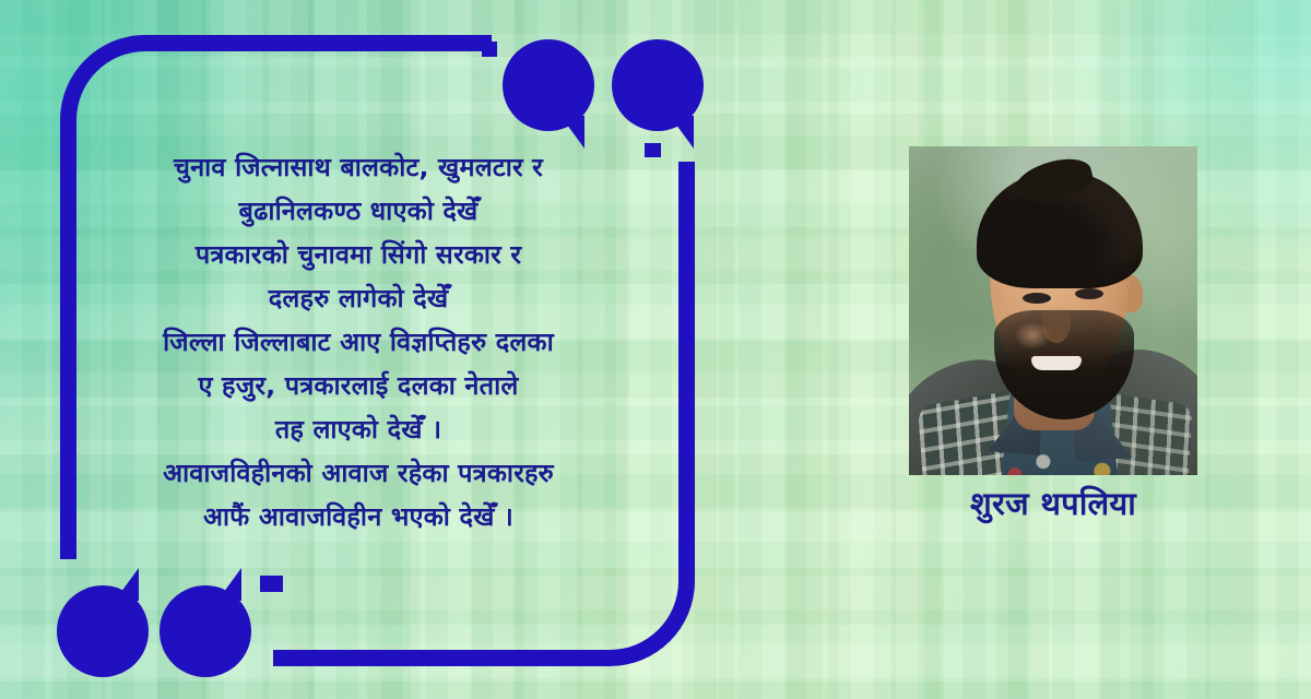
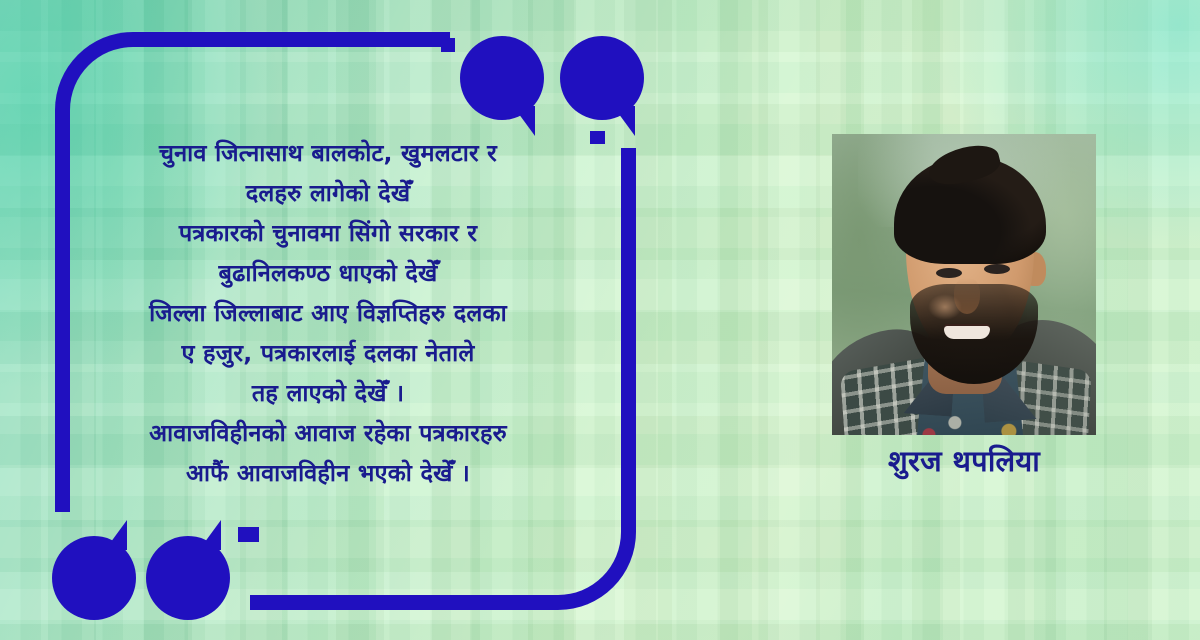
  चुनाव जित्नासाथ बालकोट, खुमलटार र
- बुढानिलकण्ठ धाएको देखेँ
+ दलहरु लागेको देखेँ
  पत्रकारको चुनावमा सिंगो सरकार र
- दलहरु लागेको देखेँ
+ बुढानिलकण्ठ धाएको देखेँ
  जिल्ला जिल्लाबाट आए विज्ञप्तिहरु दलका
  ए हजुर, पत्रकारलाई दलका नेताले
  तह लाएको देखेँ ।
  आवाजविहीनको आवाज रहेका पत्रकारहरु
  आफैं आवाजविहीन भएको देखेँ ।
  शुरज थपलिया
